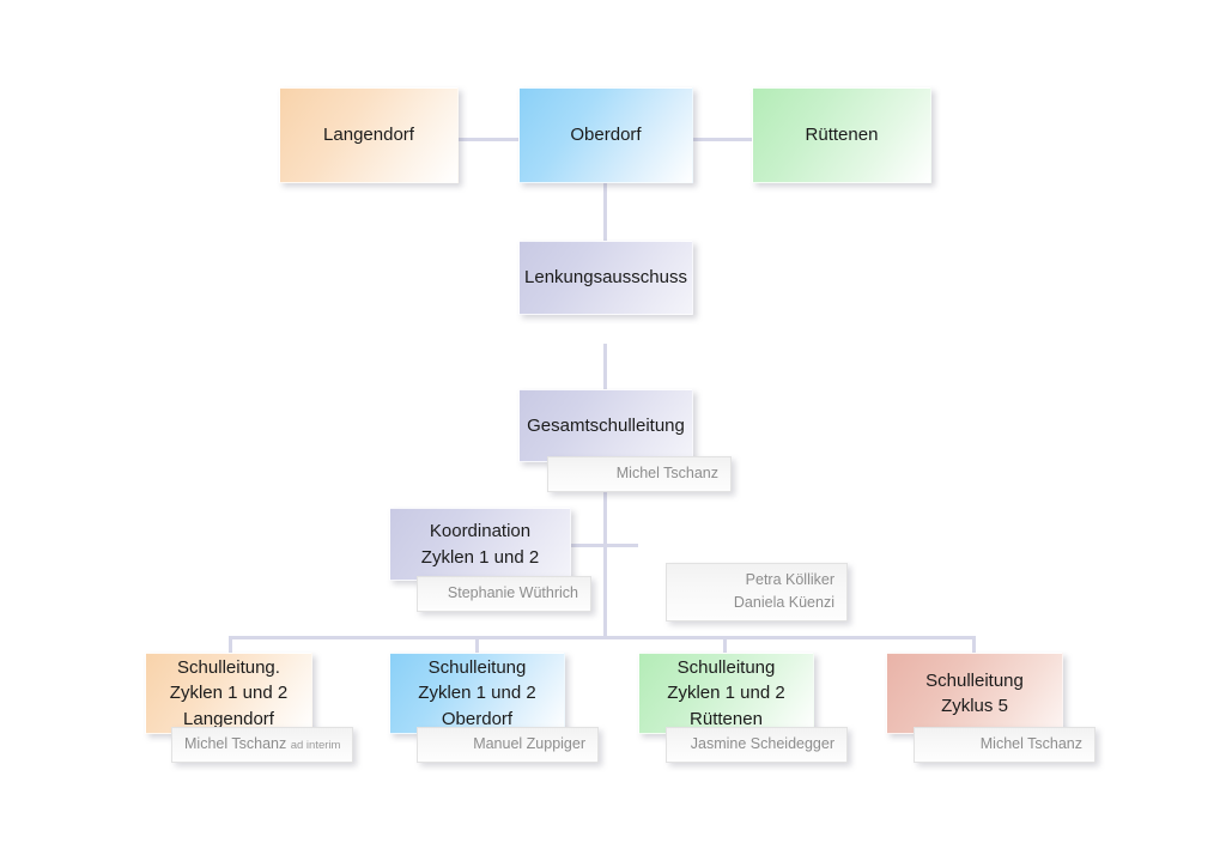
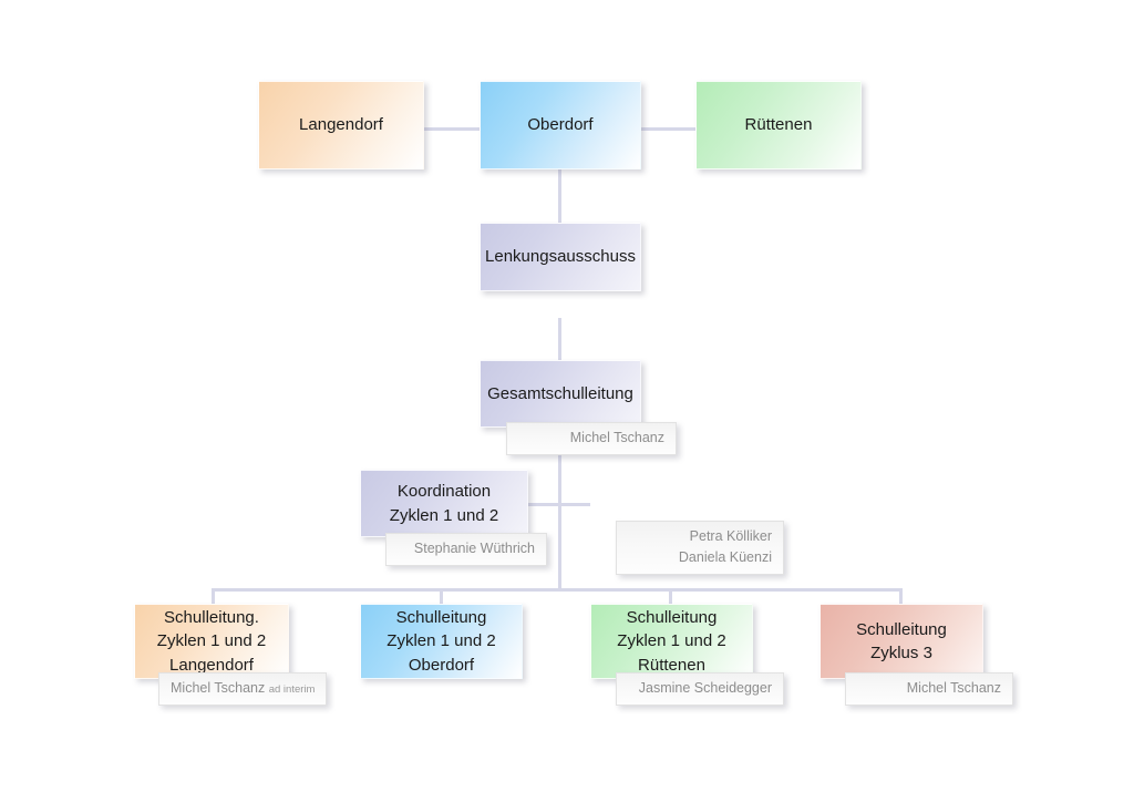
  Langendorf
  Oberdorf
  Rüttenen
  Lenkungsausschuss
  Gesamtschulleitung
  Michel Tschanz
  Koordination
  Zyklen 1 und 2
  Stephanie Wüthrich
  Petra Kölliker
  Daniela Küenzi
  Schulleitung.
  Zyklen 1 und 2
  Langendorf
  Michel Tschanz ad interim
  Schulleitung
  Zyklen 1 und 2
  Oberdorf
- Manuel Zuppiger
  Schulleitung
  Zyklen 1 und 2
  Rüttenen
  Jasmine Scheidegger
  Schulleitung
- Zyklus 5
+ Zyklus 3
  Michel Tschanz
